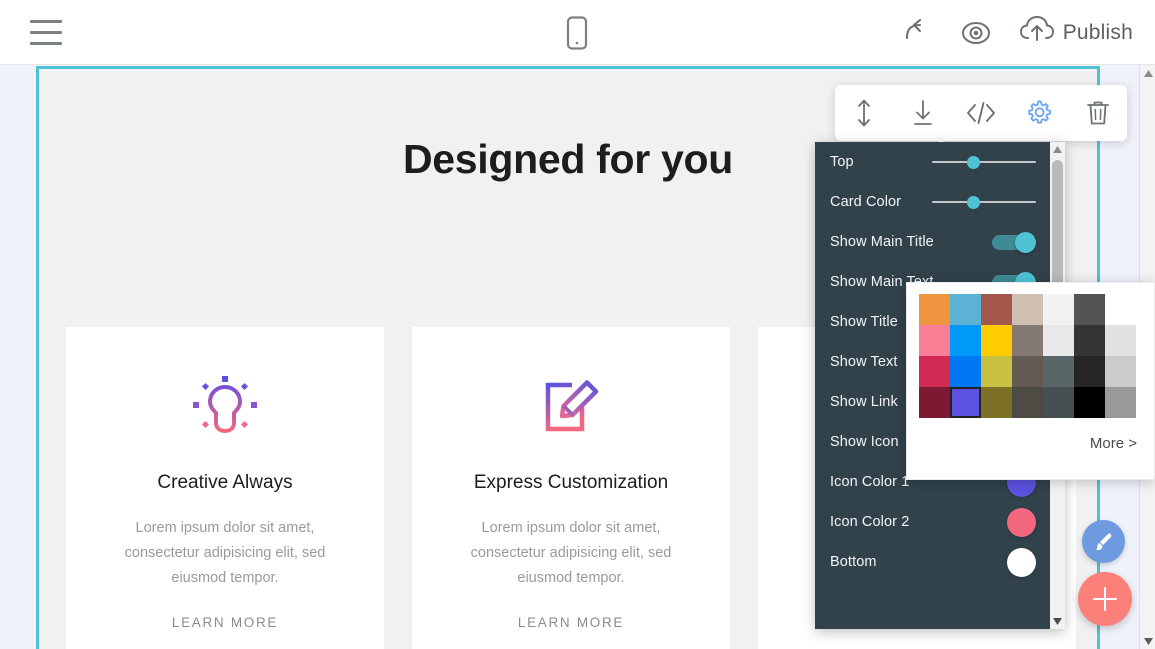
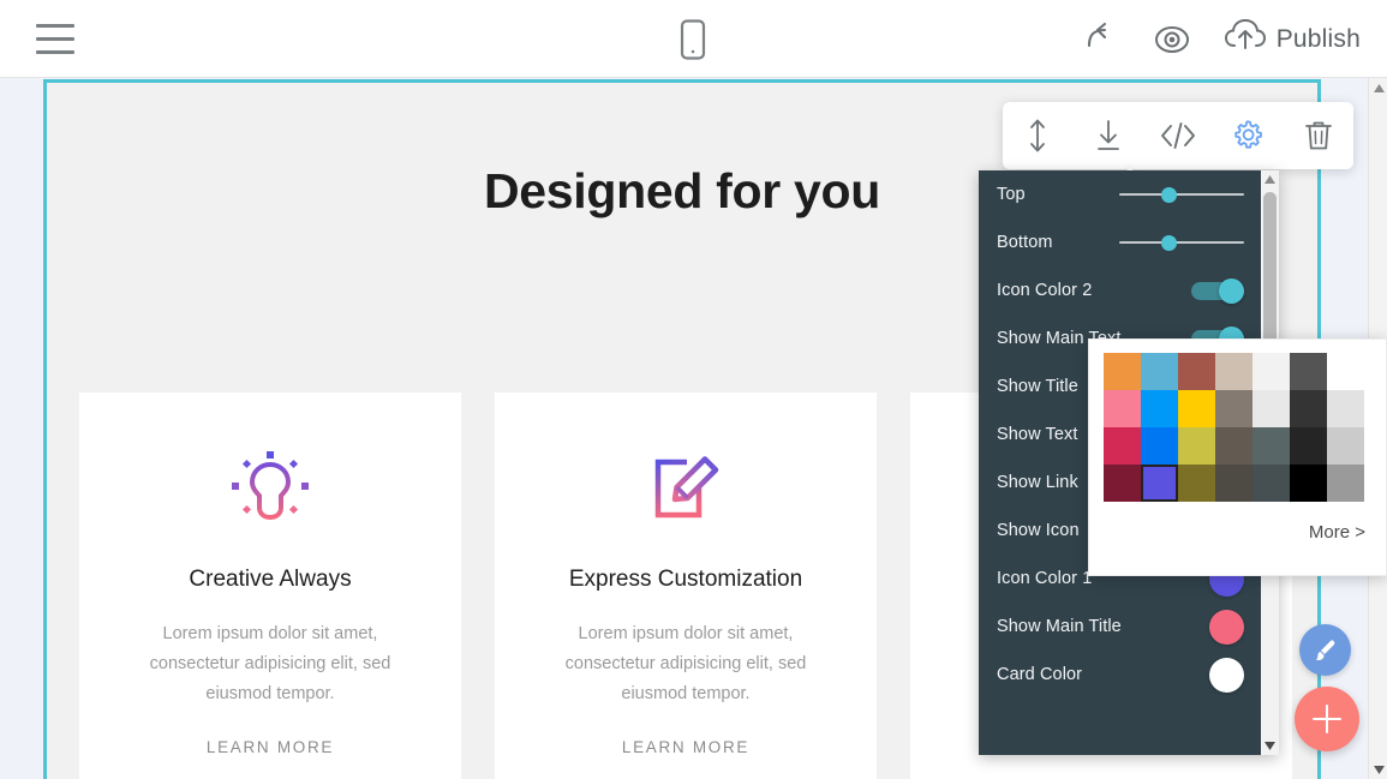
  Publish
  Designed for you
  Creative Always
  Lorem ipsum dolor sit amet, consectetur adipisicing elit, sed eiusmod tempor.
  LEARN MORE
  Express Customization
  Lorem ipsum dolor sit amet, consectetur adipisicing elit, sed eiusmod tempor.
  LEARN MORE
  Top
- Card Color
+ Bottom
- Show Main Title
+ Icon Color 2
  Show Title
  Show Text
  Show Link
  Show Icon
  Icon Color 1
- Icon Color 2
+ Show Main Title
- Bottom
+ Card Color
  More >
